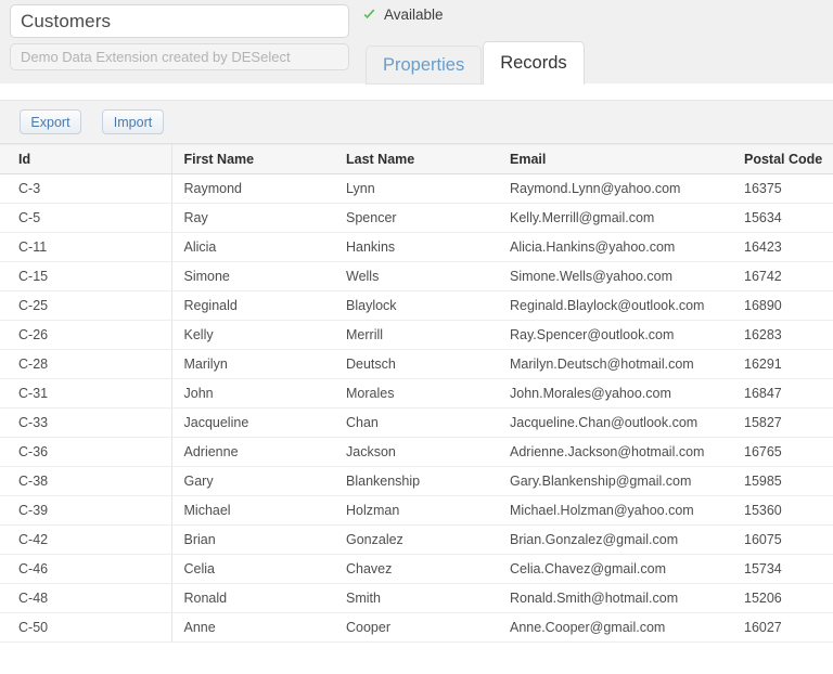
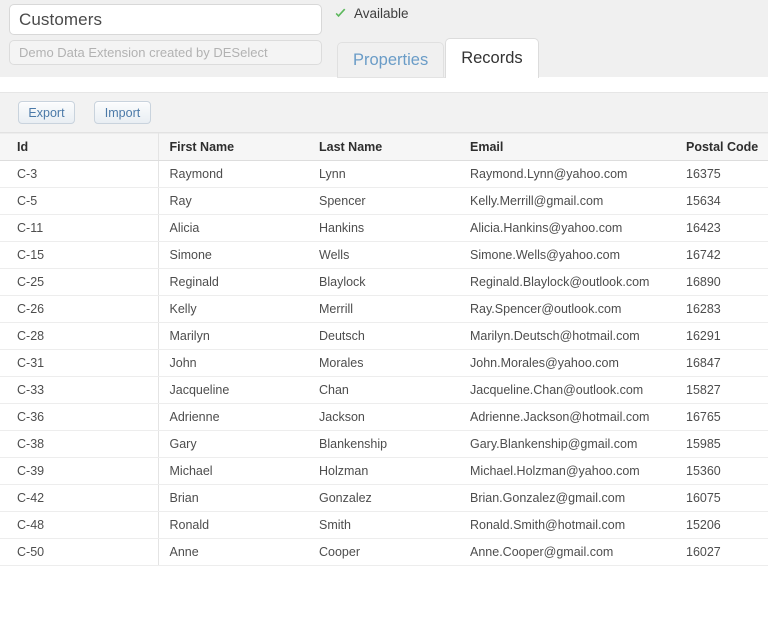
  Customers
  Demo Data Extension created by DESelect
  Available
  Properties
  Records
  Export
  Import
  Id	First Name	Last Name	Email	Postal Code
  C-3	Raymond	Lynn	Raymond.Lynn@yahoo.com	16375
  C-5	Ray	Spencer	Kelly.Merrill@gmail.com	15634
  C-11	Alicia	Hankins	Alicia.Hankins@yahoo.com	16423
  C-15	Simone	Wells	Simone.Wells@yahoo.com	16742
  C-25	Reginald	Blaylock	Reginald.Blaylock@outlook.com	16890
  C-26	Kelly	Merrill	Ray.Spencer@outlook.com	16283
  C-28	Marilyn	Deutsch	Marilyn.Deutsch@hotmail.com	16291
  C-31	John	Morales	John.Morales@yahoo.com	16847
  C-33	Jacqueline	Chan	Jacqueline.Chan@outlook.com	15827
  C-36	Adrienne	Jackson	Adrienne.Jackson@hotmail.com	16765
  C-38	Gary	Blankenship	Gary.Blankenship@gmail.com	15985
  C-39	Michael	Holzman	Michael.Holzman@yahoo.com	15360
  C-42	Brian	Gonzalez	Brian.Gonzalez@gmail.com	16075
- C-46	Celia	Chavez	Celia.Chavez@gmail.com	15734
  C-48	Ronald	Smith	Ronald.Smith@hotmail.com	15206
  C-50	Anne	Cooper	Anne.Cooper@gmail.com	16027
